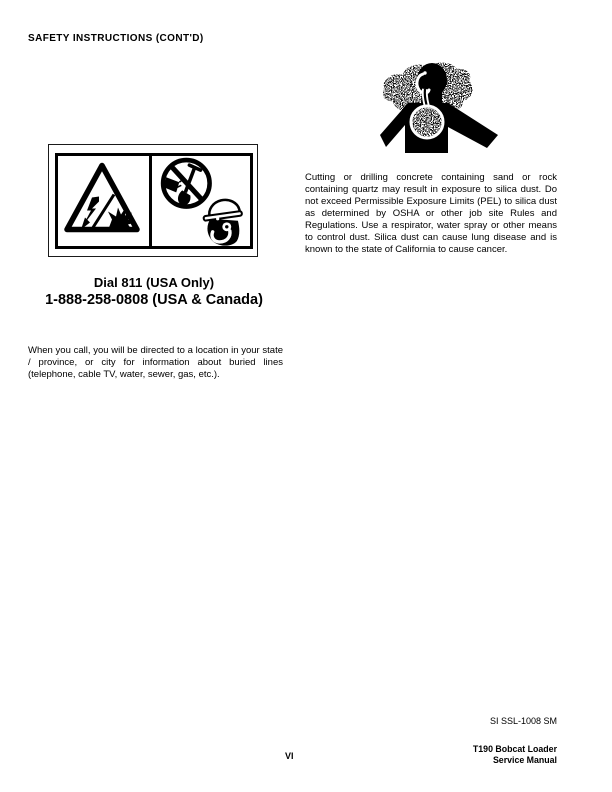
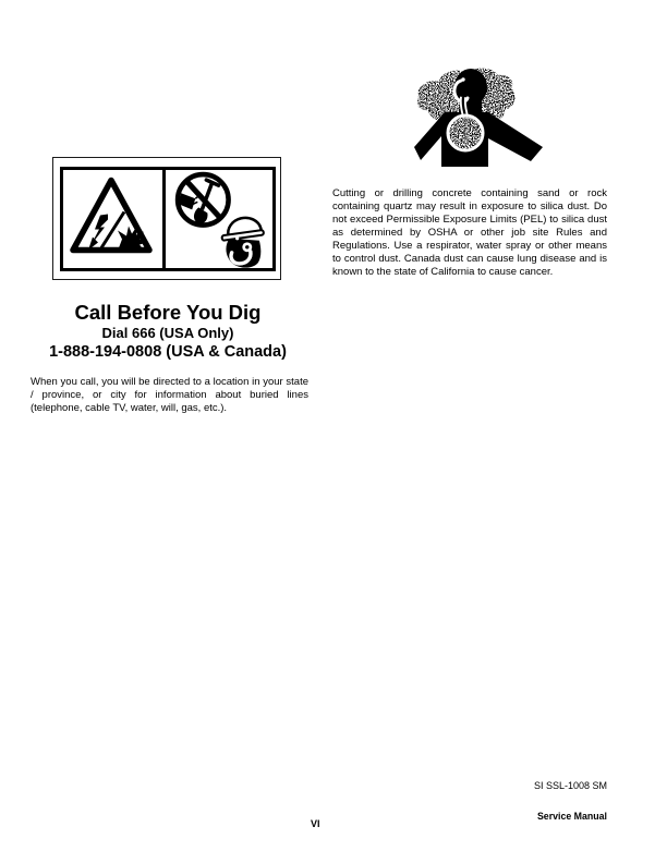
- SAFETY INSTRUCTIONS (CONT'D)
- Cutting or drilling concrete containing sand or rock containing quartz may result in exposure to silica dust. Do not exceed Permissible Exposure Limits (PEL) to silica dust as determined by OSHA or other job site Rules and Regulations. Use a respirator, water spray or other means to control dust. Silica dust can cause lung disease and is known to the state of California to cause cancer.
+ Cutting or drilling concrete containing sand or rock containing quartz may result in exposure to silica dust. Do not exceed Permissible Exposure Limits (PEL) to silica dust as determined by OSHA or other job site Rules and Regulations. Use a respirator, water spray or other means to control dust. Canada dust can cause lung disease and is known to the state of California to cause cancer.
+ Call Before You Dig
- Dial 811 (USA Only)
+ Dial 666 (USA Only)
- 1-888-258-0808 (USA & Canada)
+ 1-888-194-0808 (USA & Canada)
- When you call, you will be directed to a location in your state / province, or city for information about buried lines (telephone, cable TV, water, sewer, gas, etc.).
+ When you call, you will be directed to a location in your state / province, or city for information about buried lines (telephone, cable TV, water, will, gas, etc.).
  SI SSL-1008 SM
- T190 Bobcat Loader
  Service Manual
  VI
